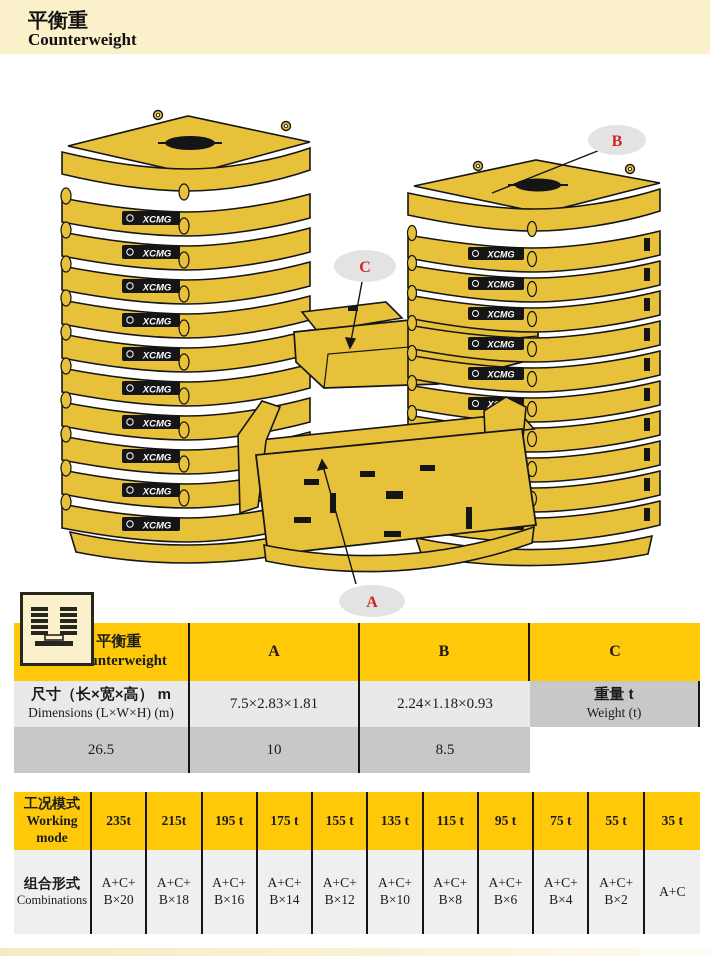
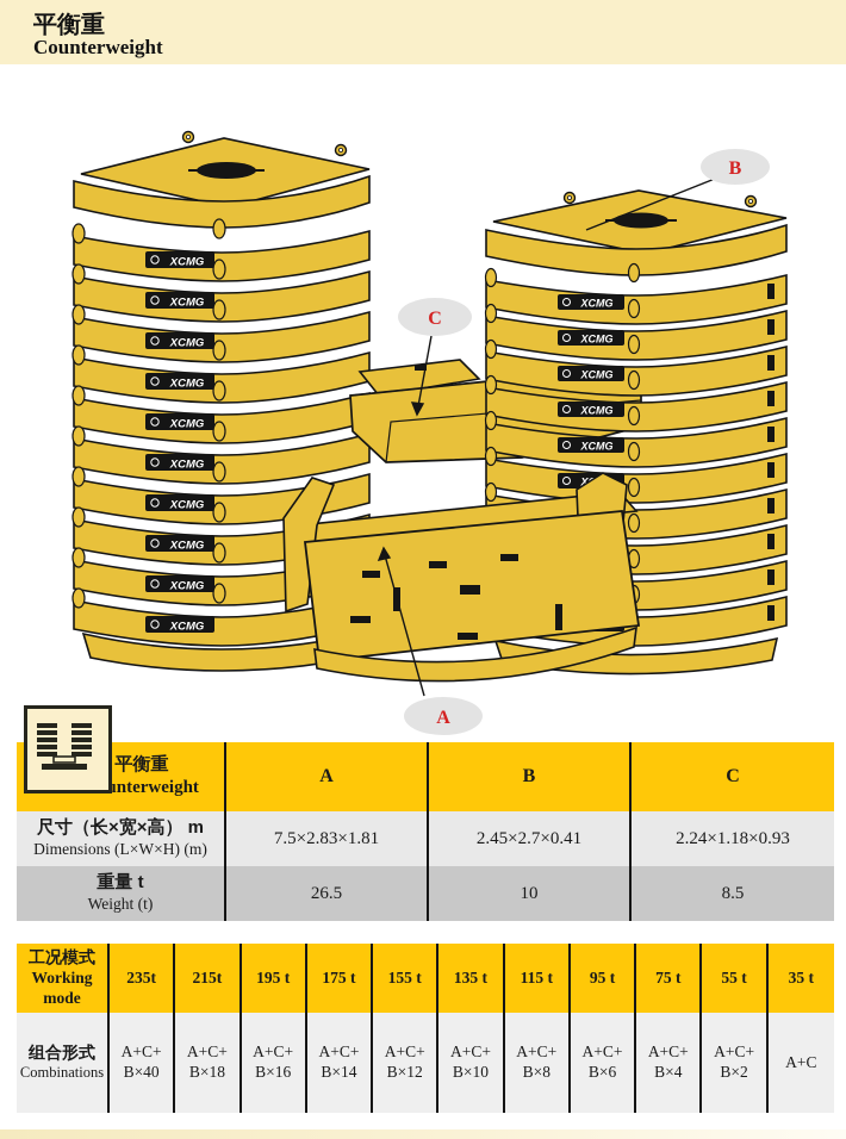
  平衡重
  Counterweight
  B
  C
  A
  平衡重
  nterweight
  A
  B
  C
  尺寸（长×宽×高） m
  Dimensions (L×W×H) (m)
  7.5×2.83×1.81
+ 2.45×2.7×0.41
  2.24×1.18×0.93
  重量 t
  Weight (t)
  26.5
  10
  8.5
  工况模式
  Working mode
  235t
  215t
  195 t
  175 t
  155 t
  135 t
  115 t
  95 t
  75 t
  55 t
  35 t
  组合形式
  Combinations
  A+C+
- B×20
+ B×40
  A+C+
  B×18
  A+C+
  B×16
  A+C+
  B×14
  A+C+
  B×12
  A+C+
  B×10
  A+C+
  B×8
  A+C+
  B×6
  A+C+
  B×4
  A+C+
  B×2
  A+C
